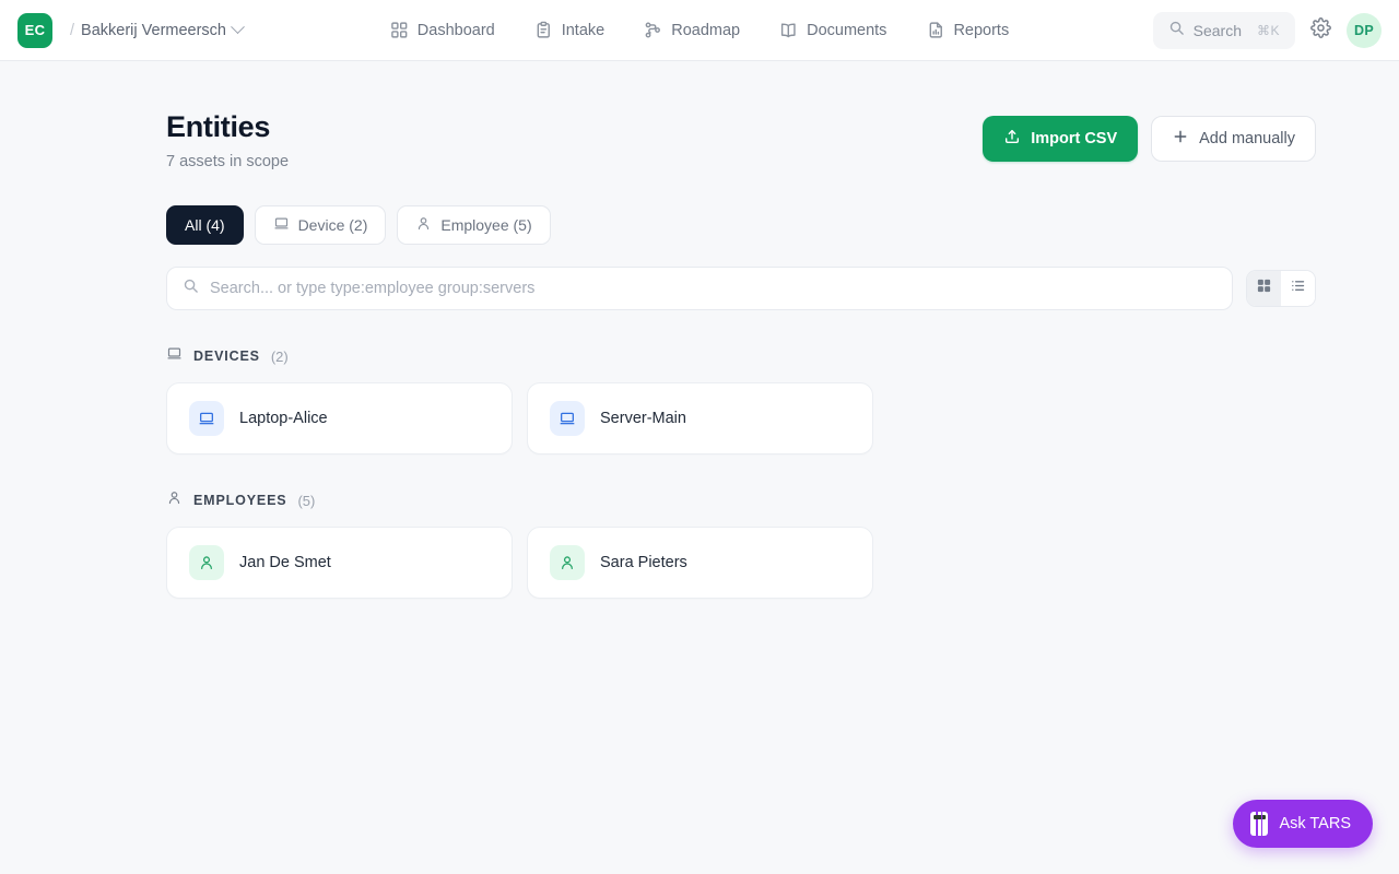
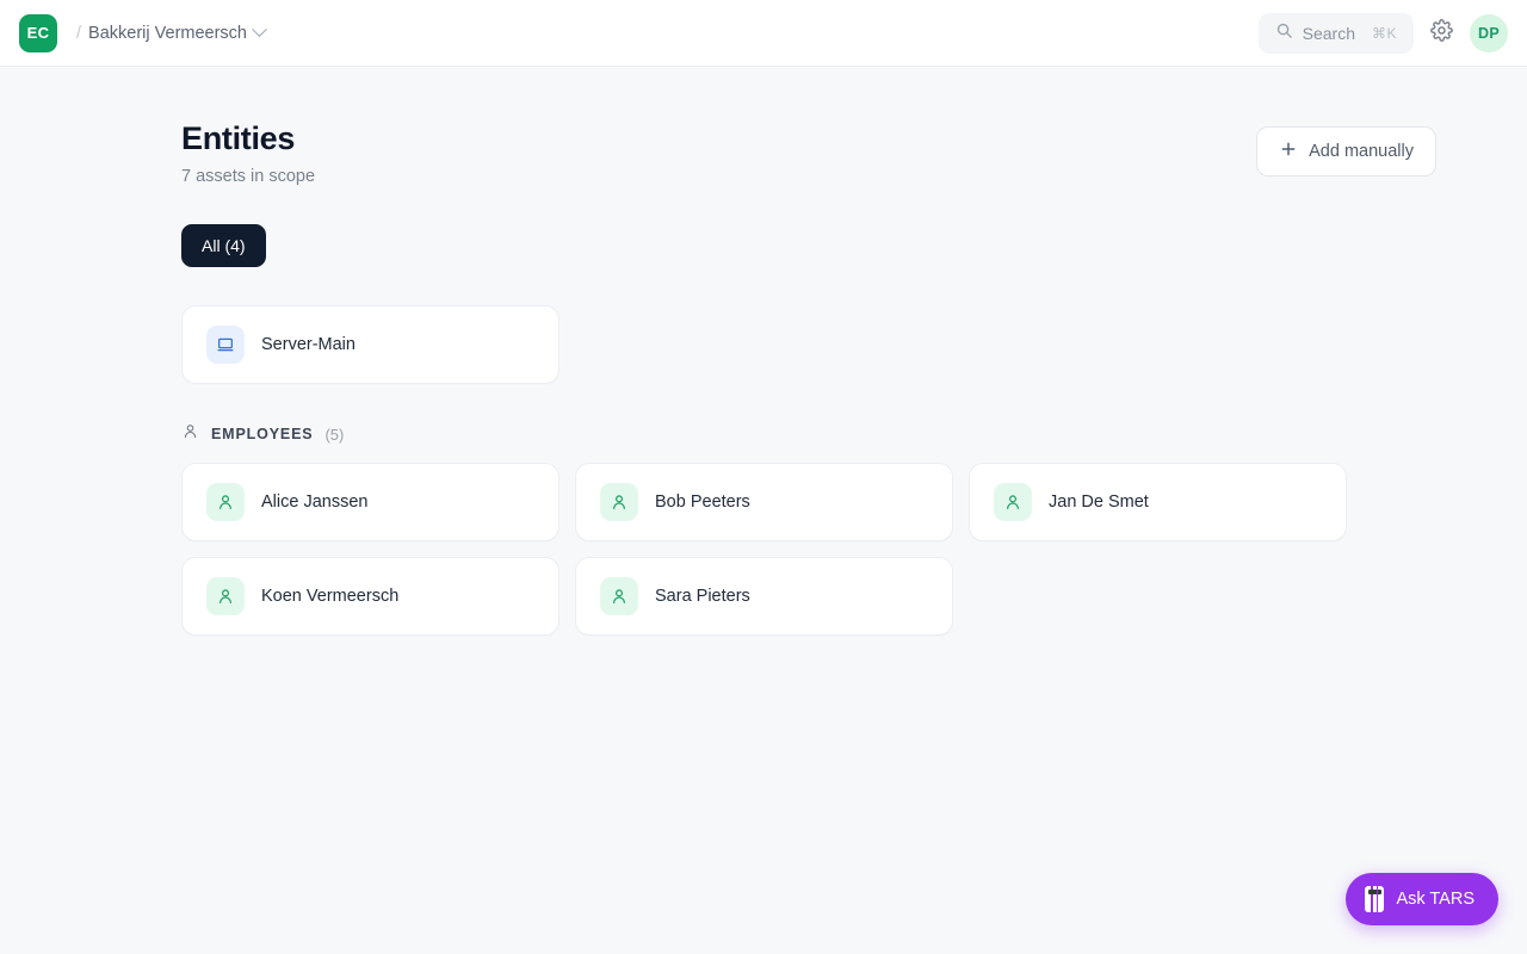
  EC
  /
  Bakkerij Vermeersch
- Dashboard
- Intake
- Roadmap
- Documents
- Reports
  Search
  ⌘K
  DP
  Entities
  7 assets in scope
- Import CSV
  Add manually
  All (4)
- Device (2)
- Employee (5)
- Search... or type type:employee group:servers
- DEVICES
- (2)
- Laptop-Alice
  Server-Main
  EMPLOYEES
  (5)
+ Alice Janssen
+ Bob Peeters
  Jan De Smet
+ Koen Vermeersch
  Sara Pieters
  Ask TARS
